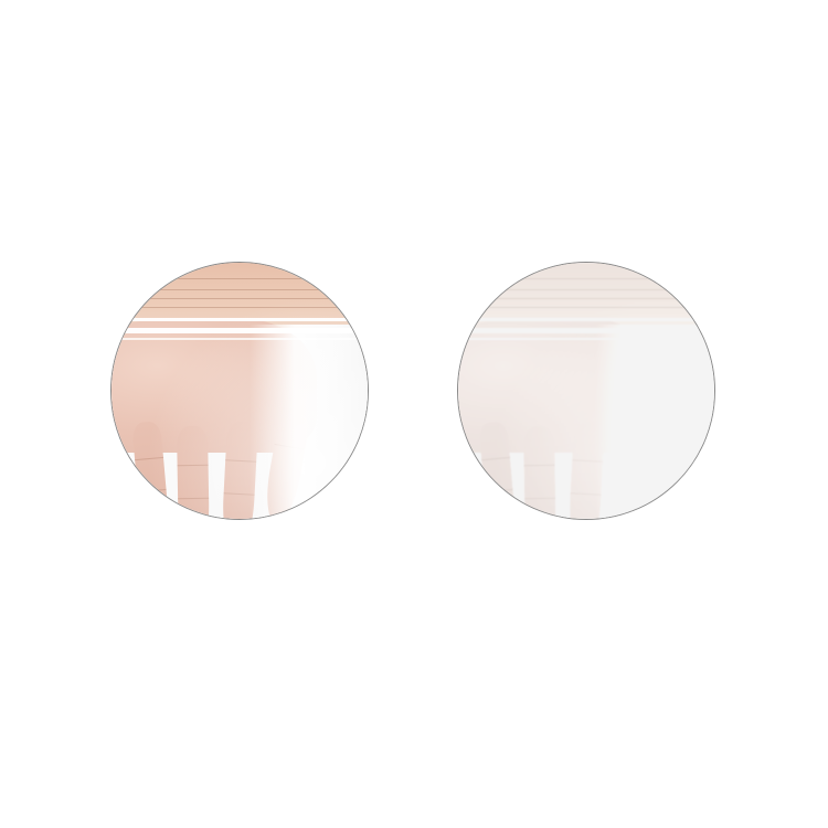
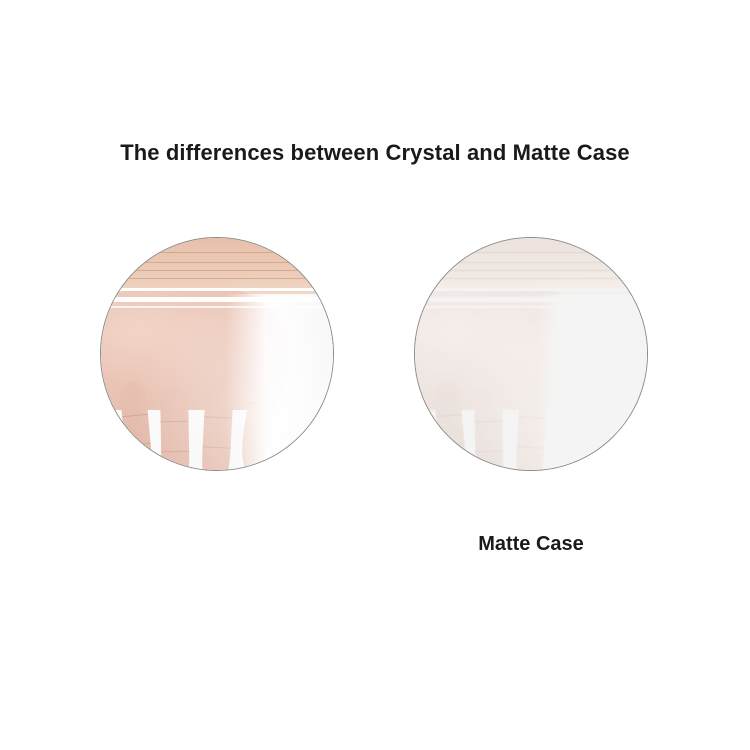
+ The differences between Crystal and Matte Case
+ Matte Case
